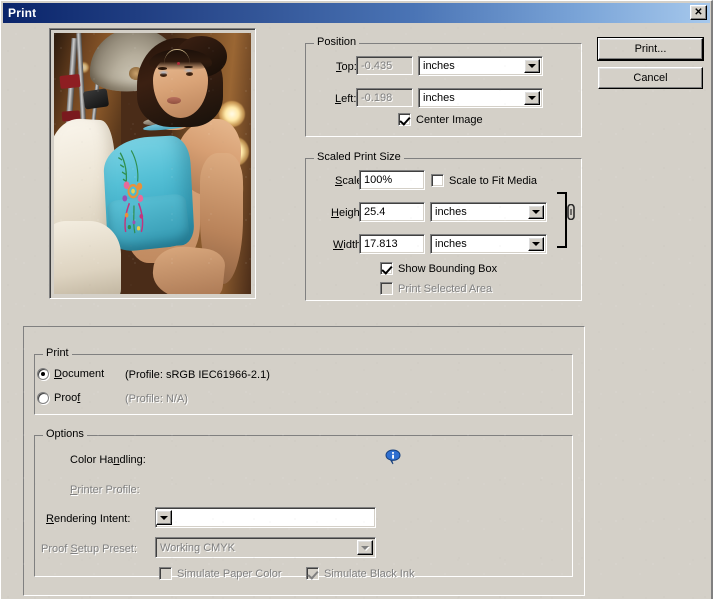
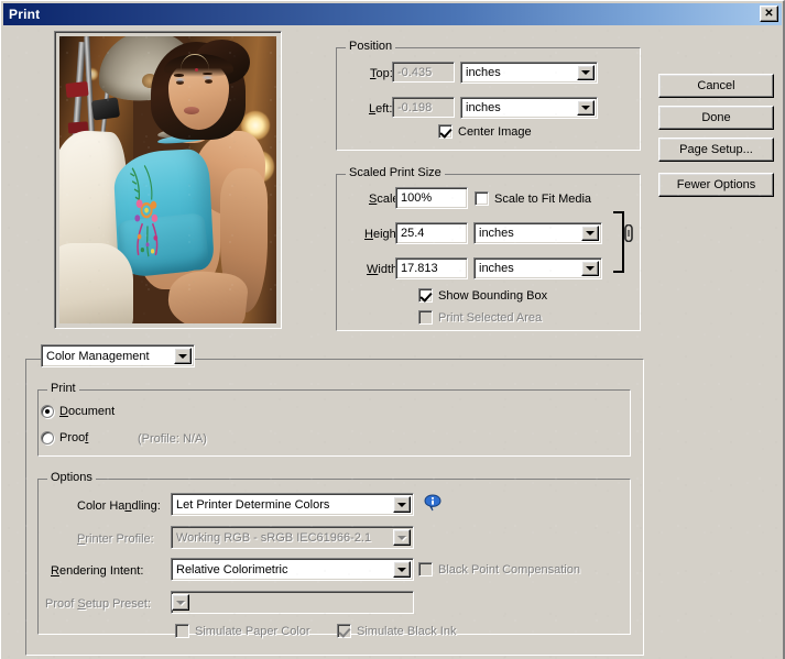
  Print
  ✕
  Position
  Top
  -0.435
  inches
  Left:
  -0.198
  inches
  Center Image
  Scaled Print Size
  100%
  Scale to Fit Media
  Heigh
  25.4
  inches
  17.813
  inches
  Show Bounding Box
  Print Selected Area
- Print...
  Cancel
+ Done
+ Page Setup...
+ Fewer Options
+ Color Management
  Print
  Document
- (Profile: sRGB IEC61966-2.1)
  Proof
  (Profile: N/A)
  Options
  Color Handling:
+ Let Printer Determine Colors
  Printer Profile:
+ Working RGB - sRGB IEC61966-2.1
  Rendering Intent:
+ Relative Colorimetric
+ Black Point Compensation
  Proof Setup Preset:
- Working CMYK
  Simulate Paper Color
  Simulate Black Ink
